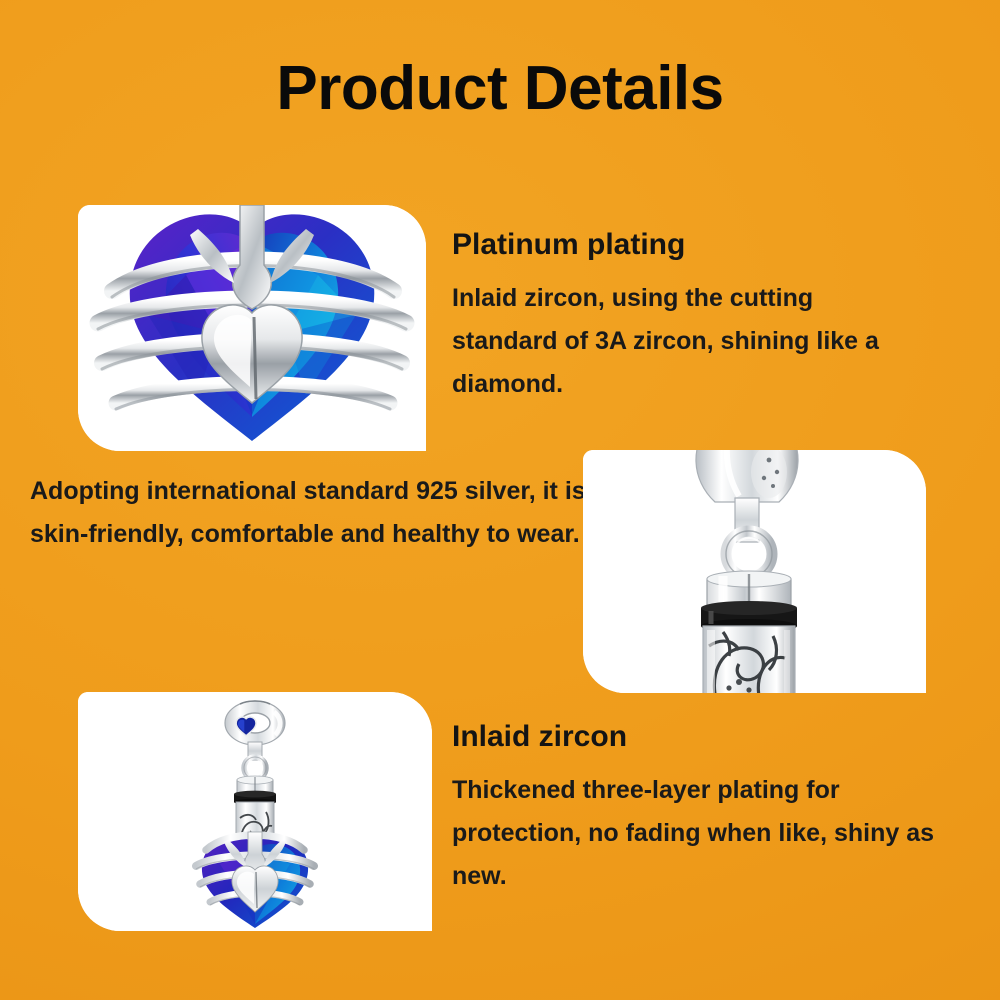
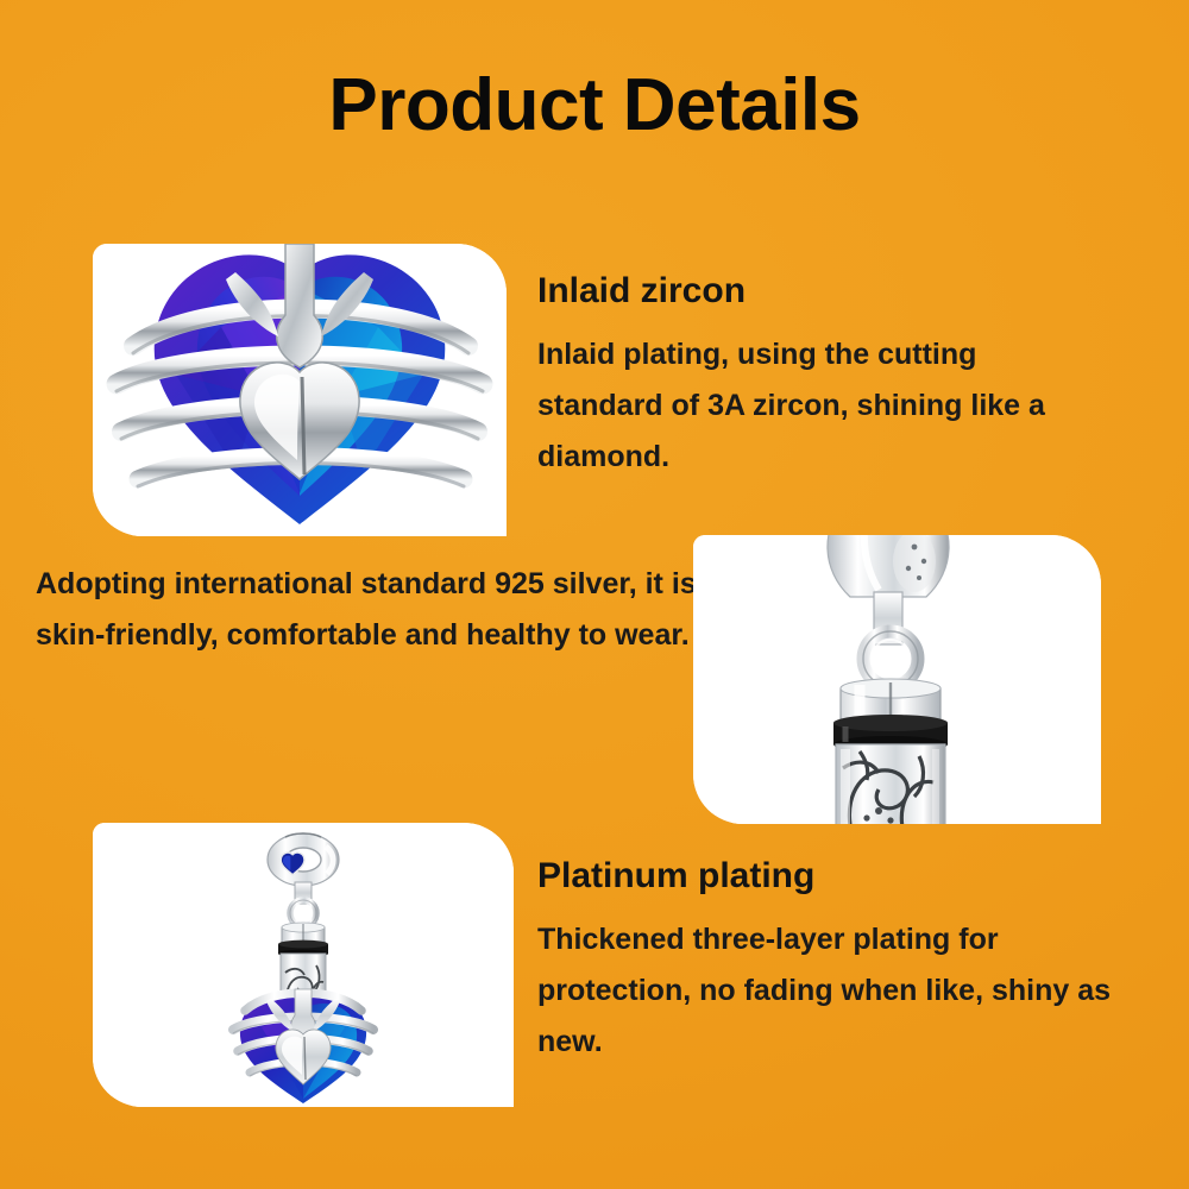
  Product Details
- Platinum plating
+ Inlaid zircon
- Inlaid zircon, using the cutting standard of 3A zircon, shining like a diamond.
+ Inlaid plating, using the cutting standard of 3A zircon, shining like a diamond.
  Adopting international standard 925 silver, it is skin-friendly, comfortable and healthy to wear.
- Inlaid zircon
+ Platinum plating
  Thickened three-layer plating for protection, no fading when like, shiny as new.
